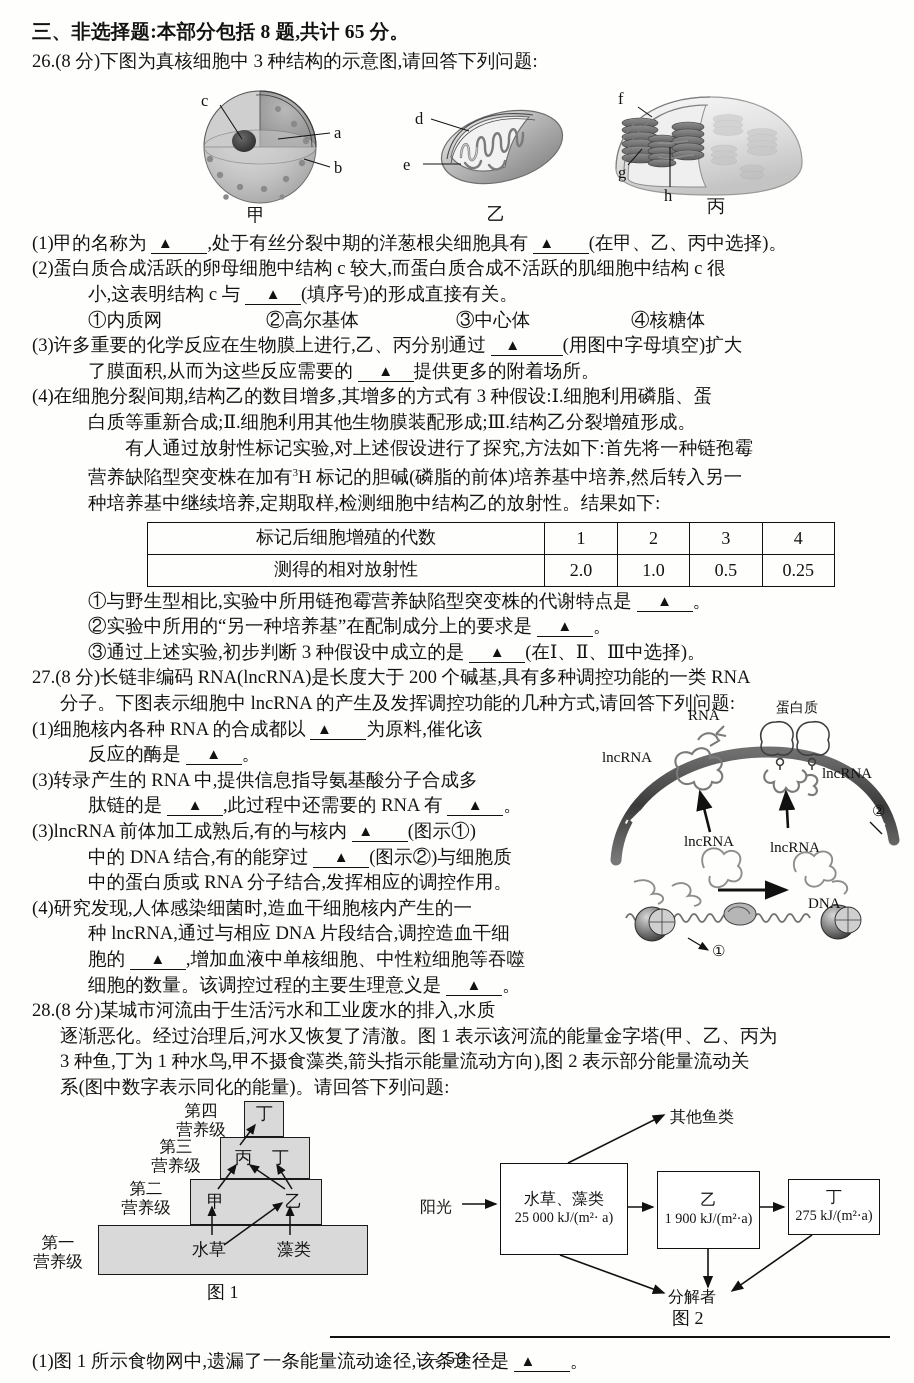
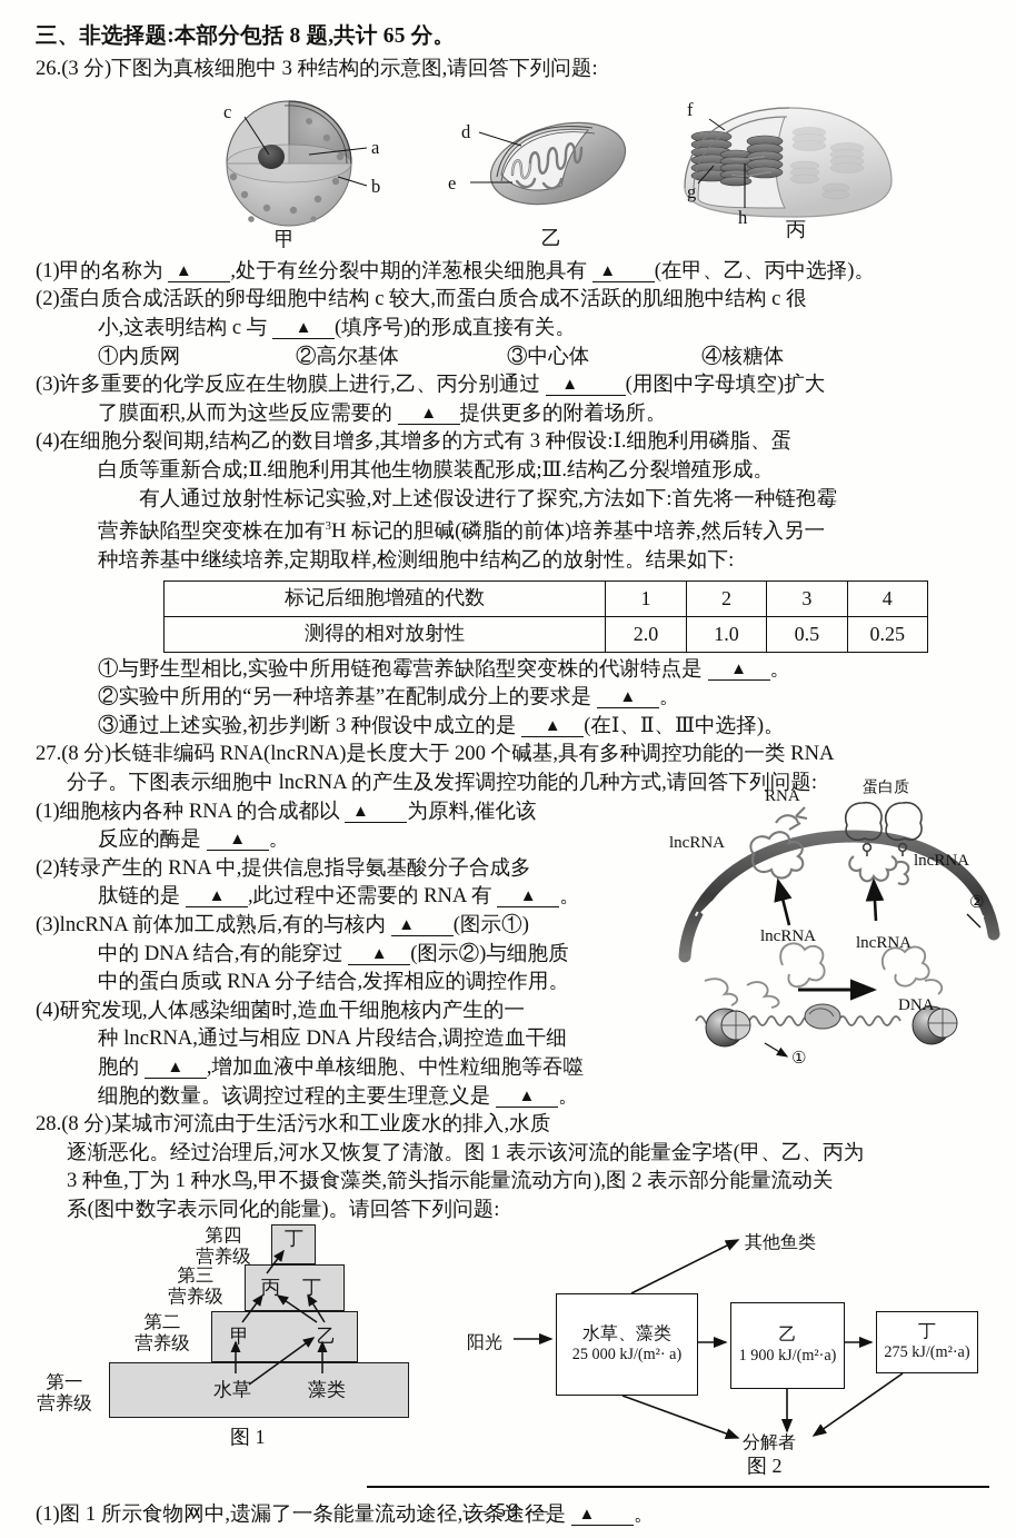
  三、非选择题:本部分包括 8 题,共计 65 分。
- 26.(8 分)下图为真核细胞中 3 种结构的示意图,请回答下列问题:
+ 26.(3 分)下图为真核细胞中 3 种结构的示意图,请回答下列问题:
  c
  a
  b
  甲
  d
  e
  乙
  f
  g
  h
  丙
  (1)甲的名称为 ▲ ,处于有丝分裂中期的洋葱根尖细胞具有 ▲ (在甲、乙、丙中选择)。
  (2)蛋白质合成活跃的卵母细胞中结构 c 较大,而蛋白质合成不活跃的肌细胞中结构 c 很
  小,这表明结构 c 与 ▲ (填序号)的形成直接有关。
  ①内质网
  ②高尔基体
  ③中心体
  ④核糖体
  (3)许多重要的化学反应在生物膜上进行,乙、丙分别通过 ▲ (用图中字母填空)扩大
  了膜面积,从而为这些反应需要的 ▲ 提供更多的附着场所。
  (4)在细胞分裂间期,结构乙的数目增多,其增多的方式有 3 种假设:Ⅰ.细胞利用磷脂、蛋
  白质等重新合成;Ⅱ.细胞利用其他生物膜装配形成;Ⅲ.结构乙分裂增殖形成。
  有人通过放射性标记实验,对上述假设进行了探究,方法如下:首先将一种链孢霉
  营养缺陷型突变株在加有3H 标记的胆碱(磷脂的前体)培养基中培养,然后转入另一
  种培养基中继续培养,定期取样,检测细胞中结构乙的放射性。结果如下:
  标记后细胞增殖的代数	1	2	3	4
  测得的相对放射性	2.0	1.0	0.5	0.25
  ①与野生型相比,实验中所用链孢霉营养缺陷型突变株的代谢特点是 ▲ 。
  ②实验中所用的“另一种培养基”在配制成分上的要求是 ▲ 。
  ③通过上述实验,初步判断 3 种假设中成立的是 ▲ (在Ⅰ、Ⅱ、Ⅲ中选择)。
  27.(8 分)长链非编码 RNA(lncRNA)是长度大于 200 个碱基,具有多种调控功能的一类 RNA
  分子。下图表示细胞中 lncRNA 的产生及发挥调控功能的几种方式,请回答下列问题:
  (1)细胞核内各种 RNA 的合成都以 ▲ 为原料,催化该
  反应的酶是 ▲ 。
- (3)转录产生的 RNA 中,提供信息指导氨基酸分子合成多
+ (2)转录产生的 RNA 中,提供信息指导氨基酸分子合成多
  肽链的是 ▲ ,此过程中还需要的 RNA 有 ▲ 。
  (3)lncRNA 前体加工成熟后,有的与核内 ▲ (图示①)
  中的 DNA 结合,有的能穿过 ▲ (图示②)与细胞质
  中的蛋白质或 RNA 分子结合,发挥相应的调控作用。
  (4)研究发现,人体感染细菌时,造血干细胞核内产生的一
  种 lncRNA,通过与相应 DNA 片段结合,调控造血干细
  胞的 ▲ ,增加血液中单核细胞、中性粒细胞等吞噬
  细胞的数量。该调控过程的主要生理意义是 ▲ 。
  28.(8 分)某城市河流由于生活污水和工业废水的排入,水质
  逐渐恶化。经过治理后,河水又恢复了清澈。图 1 表示该河流的能量金字塔(甲、乙、丙为
  3 种鱼,丁为 1 种水鸟,甲不摄食藻类,箭头指示能量流动方向),图 2 表示部分能量流动关
  系(图中数字表示同化的能量)。请回答下列问题:
  第四
  营养级
  第三
  营养级
  第二
  营养级
  第一
  营养级
  丁
  丙
  丁
  甲
  乙
  水草
  藻类
  图 1
  阳光
  其他鱼类
  分解者
  水草、藻类
  25 000 kJ/(m²· a)
  乙
  1 900 kJ/(m²·a)
  丁
  275 kJ/(m²·a)
  图 2
  (1)图 1 所示食物网中,遗漏了一条能量流动途径,该条途径是 ▲ 。
  RNA
  lncRNA
  蛋白质
  lncRNA
  lncRNA
  lncRNA
  ②
  DNA
  ①
  — 59 —
